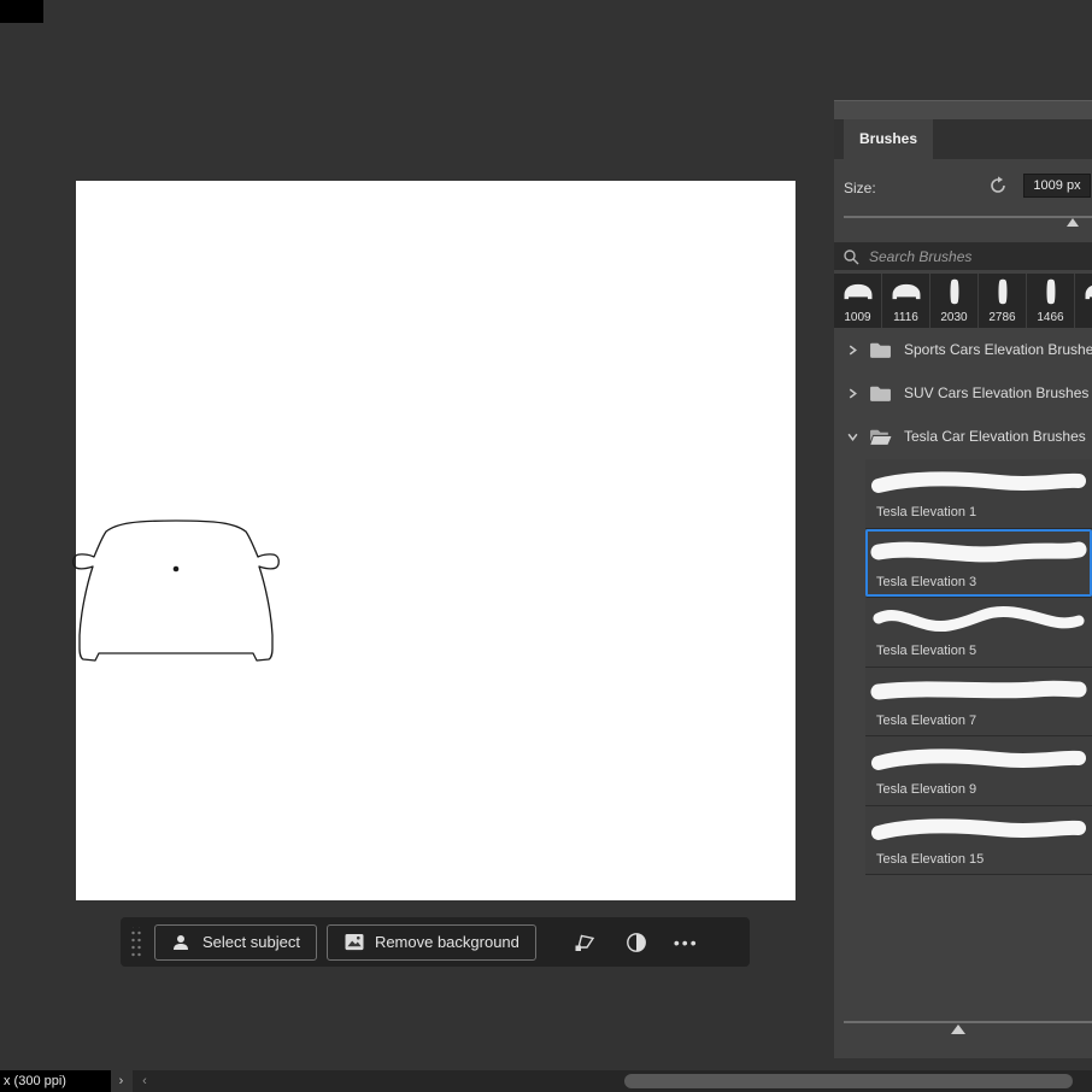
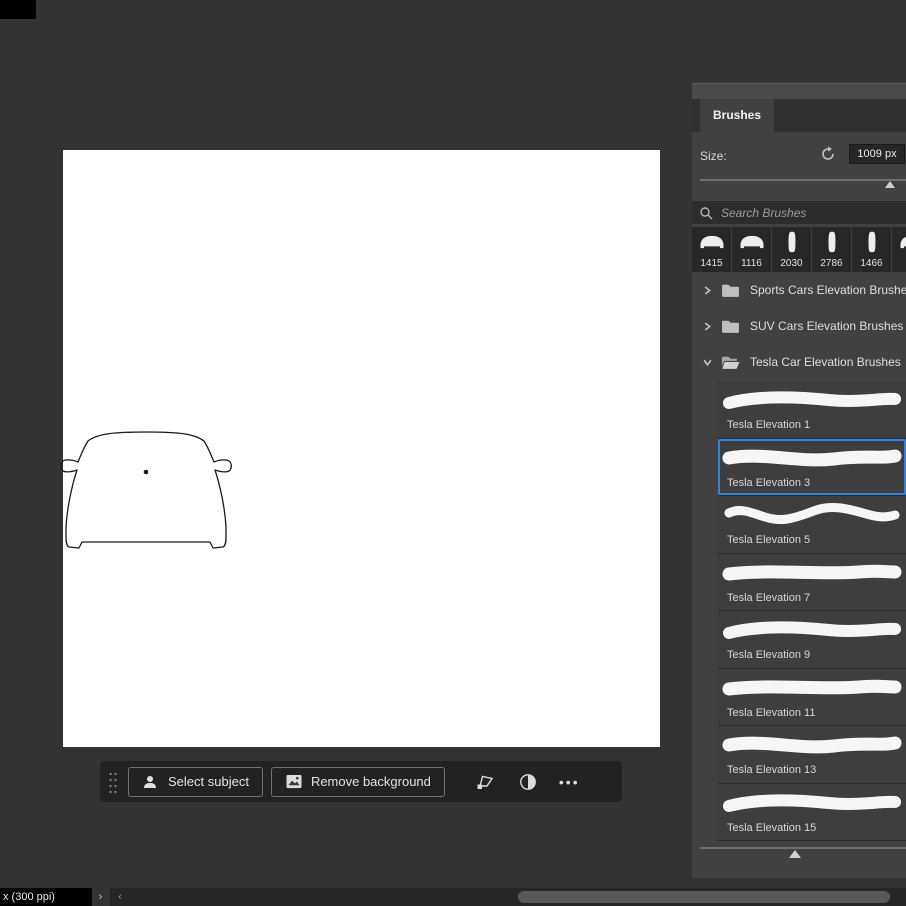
  Select subject
  Remove background
  •••
  Brushes
  Size:
  1009 px
  Search Brushes
- 1009
+ 1415
  1116
  2030
  2786
  1466
  Sports Cars Elevation Brushe
  SUV Cars Elevation Brushes
  Tesla Car Elevation Brushes
  Tesla Elevation 1
  Tesla Elevation 3
  Tesla Elevation 5
  Tesla Elevation 7
  Tesla Elevation 9
+ Tesla Elevation 11
+ Tesla Elevation 13
  Tesla Elevation 15
  x (300 ppi)
  ›
  ‹
